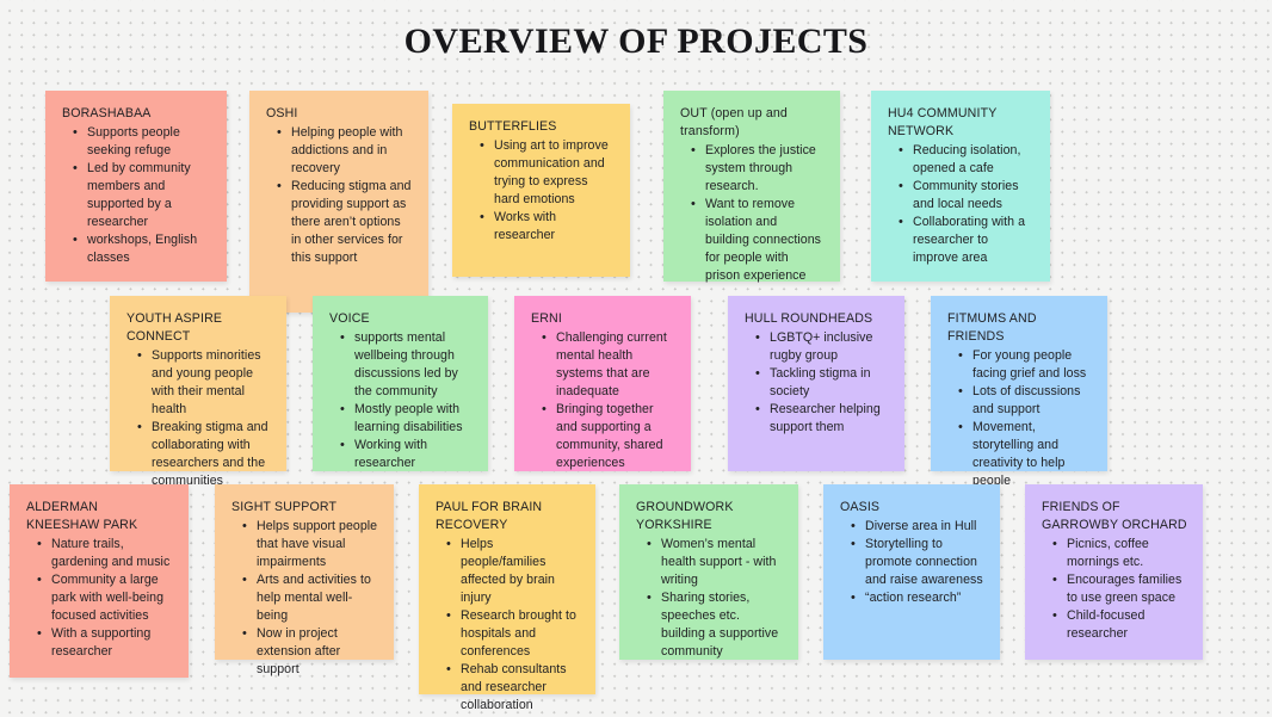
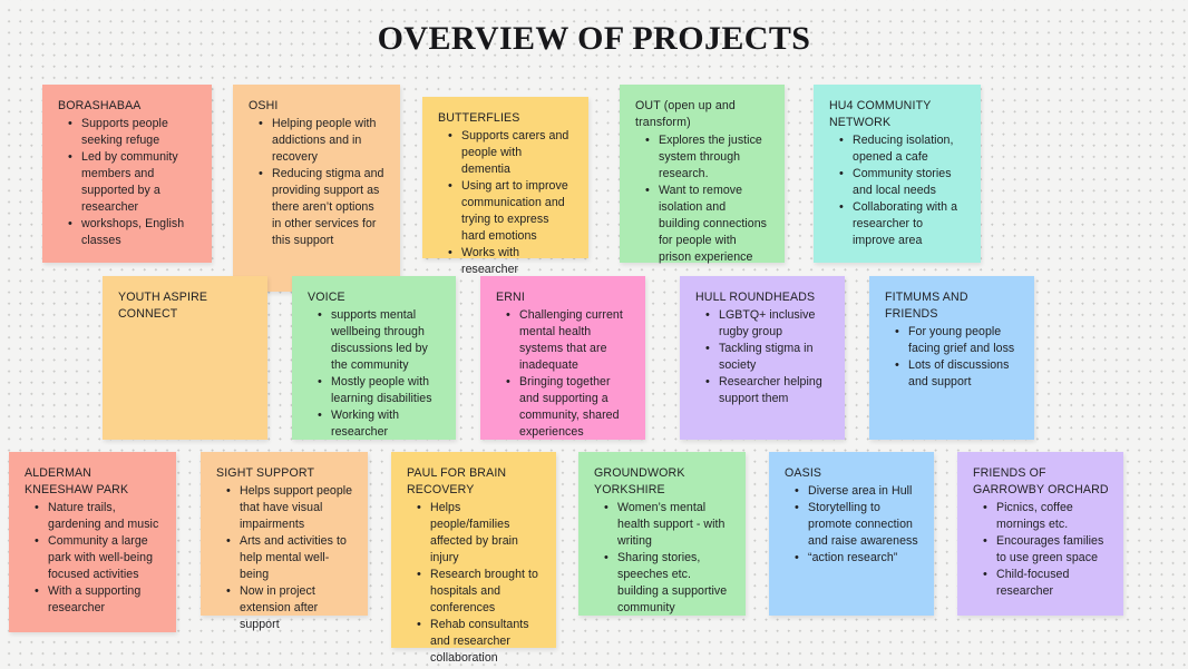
  OVERVIEW OF PROJECTS
  BORASHABAA
  Supports people seeking refuge
  Led by community members and supported by a researcher
  workshops, English classes
  OSHI
  Helping people with addictions and in recovery
  Reducing stigma and providing support as there aren’t options in other services for this support
  BUTTERFLIES
+ Supports carers and people with dementia
  Using art to improve communication and trying to express hard emotions
  Works with researcher
  OUT (open up and transform)
  Explores the justice system through research.
  Want to remove isolation and building connections for people with prison experience
  HU4 COMMUNITY NETWORK
  Reducing isolation, opened a cafe
  Community stories and local needs
  Collaborating with a researcher to improve area
  YOUTH ASPIRE CONNECT
- Supports minorities and young people with their mental health
- Breaking stigma and collaborating with researchers and the communities
  VOICE
  supports mental wellbeing through discussions led by the community
  Mostly people with learning disabilities
  Working with researcher
  ERNI
  Challenging current mental health systems that are inadequate
  Bringing together and supporting a community, shared experiences
  HULL ROUNDHEADS
  LGBTQ+ inclusive rugby group
  Tackling stigma in society
  Researcher helping support them
  FITMUMS AND FRIENDS
  For young people facing grief and loss
  Lots of discussions and support
- Movement, storytelling and creativity to help people
  ALDERMAN KNEESHAW PARK
  Nature trails, gardening and music
  Community a large park with well-being focused activities
  With a supporting researcher
  SIGHT SUPPORT
  Helps support people that have visual impairments
  Arts and activities to help mental well-being
  Now in project extension after support
  PAUL FOR BRAIN RECOVERY
  Helps people/families affected by brain injury
  Research brought to hospitals and conferences
  Rehab consultants and researcher collaboration
  GROUNDWORK YORKSHIRE
  Women’s mental health support - with writing
  Sharing stories, speeches etc. building a supportive community
  OASIS
  Diverse area in Hull
  Storytelling to promote connection and raise awareness
  “action research”
  FRIENDS OF GARROWBY ORCHARD
  Picnics, coffee mornings etc.
  Encourages families to use green space
  Child-focused researcher
